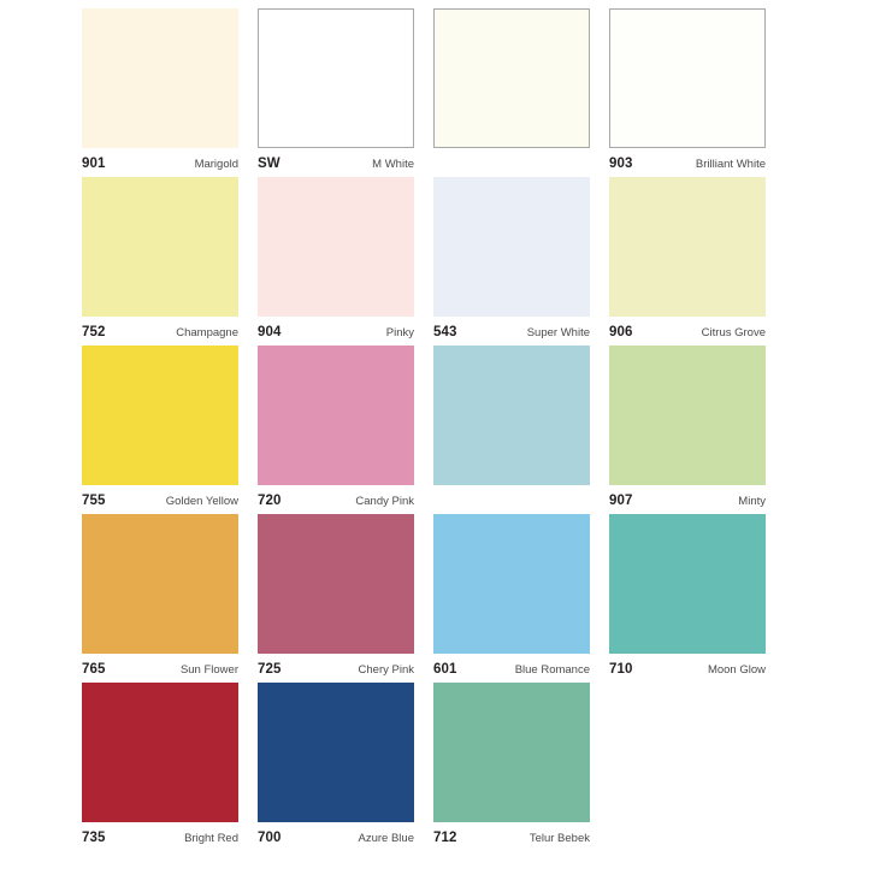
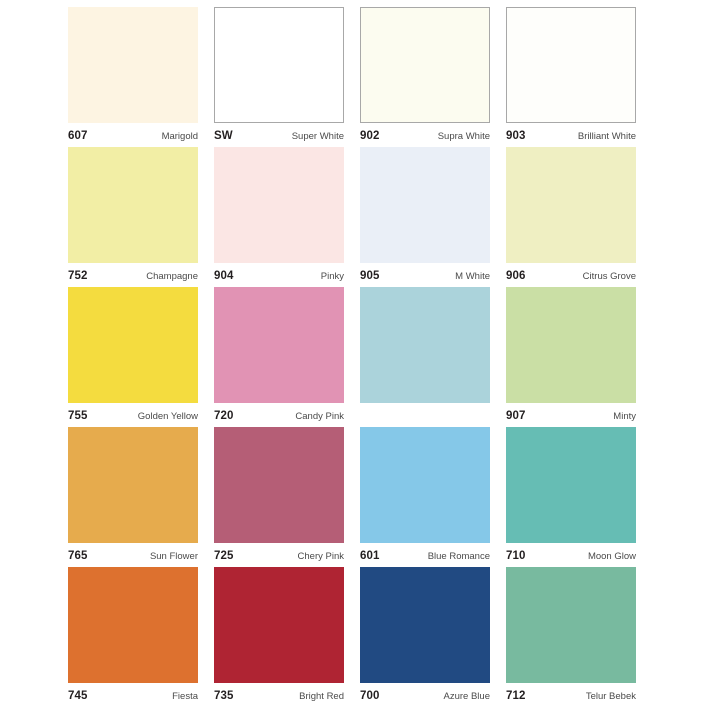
- 901
+ 607
  Marigold
  SW
- M White
+ Super White
+ 902
+ Supra White
  903
  Brilliant White
  752
  Champagne
  904
  Pinky
- 543
+ 905
- Super White
+ M White
  906
  Citrus Grove
  755
  Golden Yellow
  720
  Candy Pink
  907
  Minty
  765
  Sun Flower
  725
  Chery Pink
  601
  Blue Romance
  710
  Moon Glow
+ 745
+ Fiesta
  735
  Bright Red
  700
  Azure Blue
  712
  Telur Bebek
